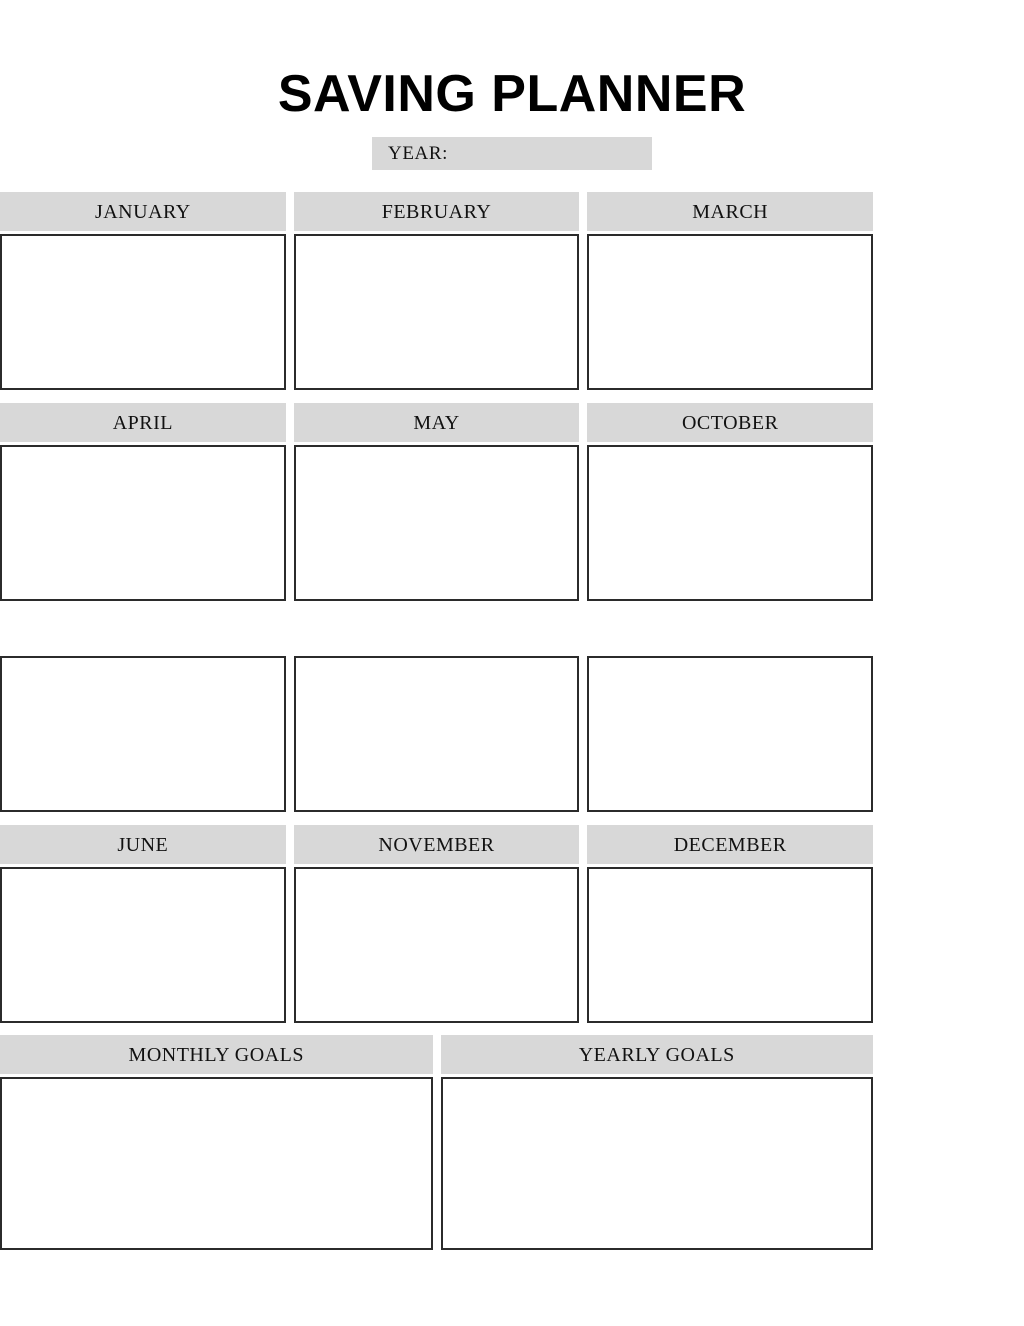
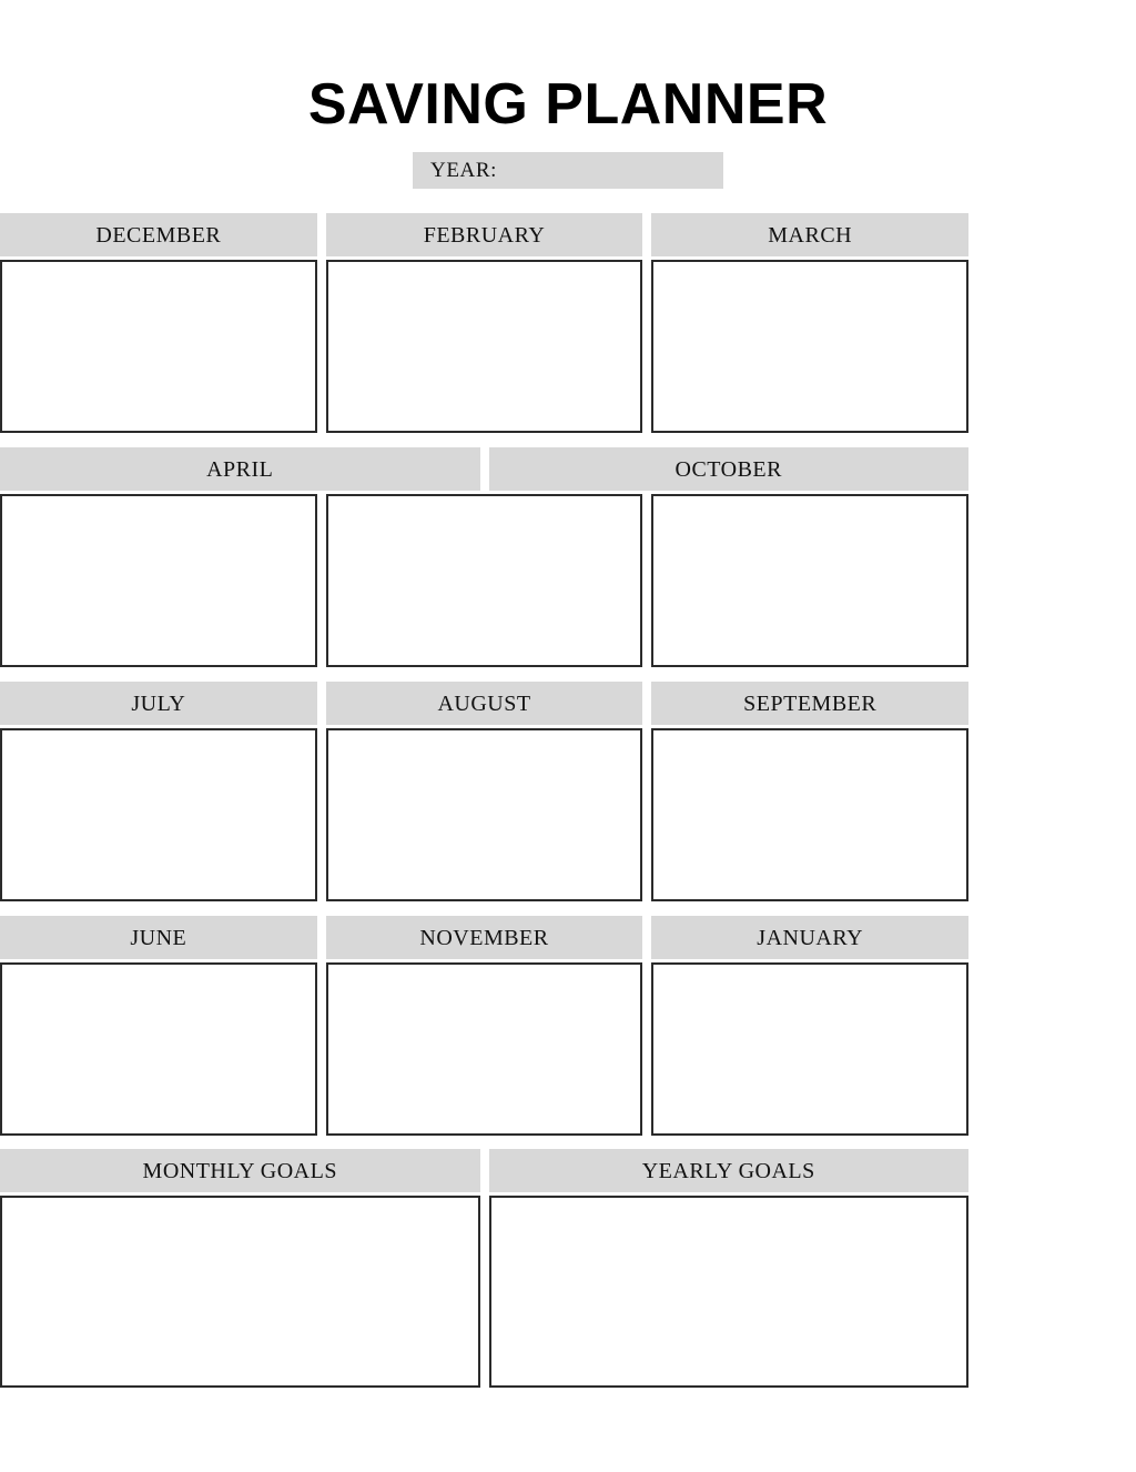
  SAVING PLANNER
  YEAR:
- JANUARY
+ DECEMBER
  FEBRUARY
  MARCH
  APRIL
- MAY
  OCTOBER
+ JULY
+ AUGUST
+ SEPTEMBER
  JUNE
  NOVEMBER
- DECEMBER
+ JANUARY
  MONTHLY GOALS
  YEARLY GOALS
